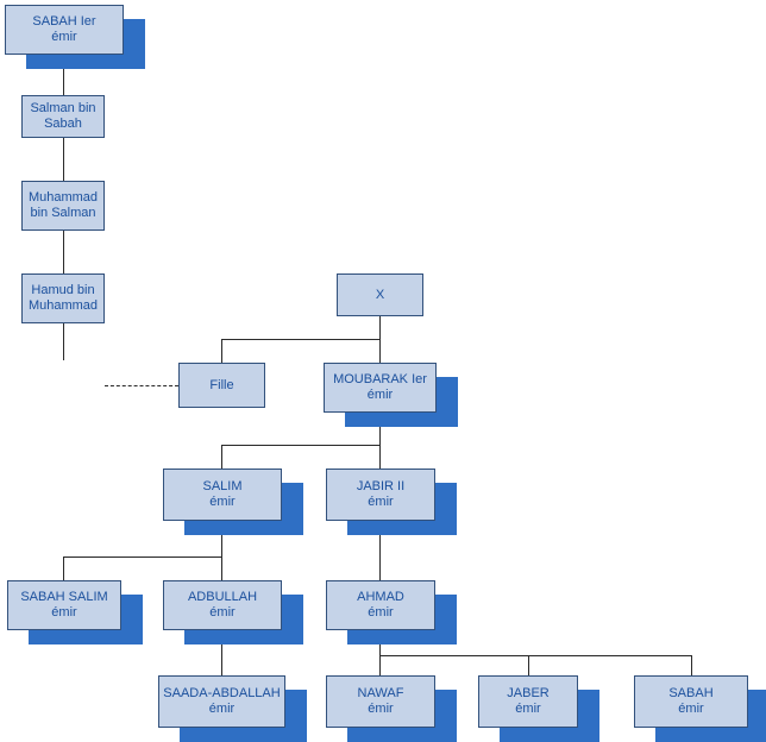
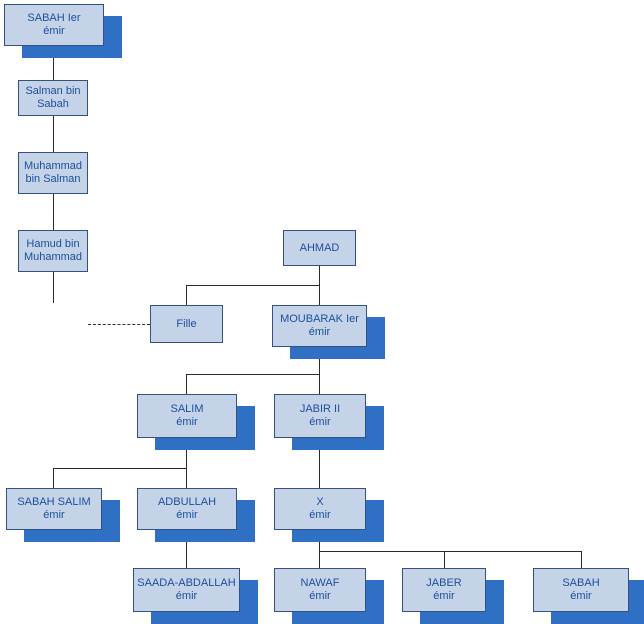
  SABAH Ier
  émir
  Salman bin
  Sabah
  Muhammad
  bin Salman
  Hamud bin
  Muhammad
- X
+ AHMAD
  Fille
  MOUBARAK Ier
  émir
  SALIM
  émir
  JABIR II
  émir
  SABAH SALIM
  émir
  ADBULLAH
  émir
- AHMAD
+ X
  émir
  SAADA-ABDALLAH
  émir
  NAWAF
  émir
  JABER
  émir
  SABAH
  émir
